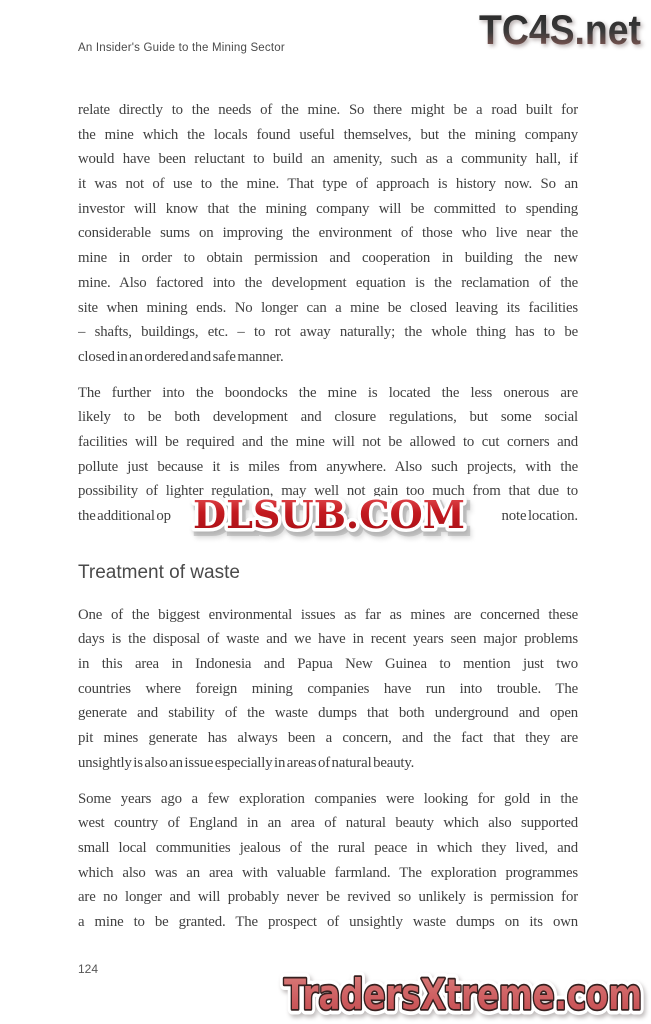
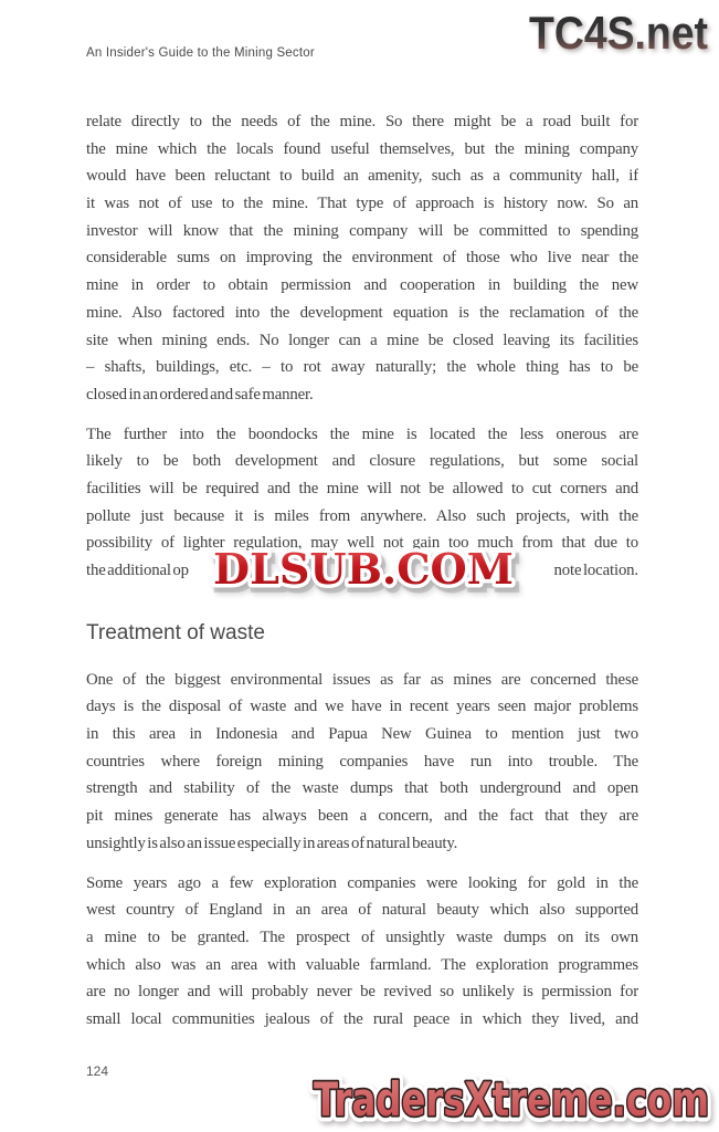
  An Insider's Guide to the Mining Sector
  TC4S.net
  relate directly to the needs of the mine. So there might be a road built for
  the mine which the locals found useful themselves, but the mining company
  would have been reluctant to build an amenity, such as a community hall, if
  it was not of use to the mine. That type of approach is history now. So an
  investor will know that the mining company will be committed to spending
  considerable sums on improving the environment of those who live near the
  mine in order to obtain permission and cooperation in building the new
  mine. Also factored into the development equation is the reclamation of the
  site when mining ends. No longer can a mine be closed leaving its facilities
  – shafts, buildings, etc. – to rot away naturally; the whole thing has to be
  closed in an ordered and safe manner.
  The further into the boondocks the mine is located the less onerous are
  likely to be both development and closure regulations, but some social
  facilities will be required and the mine will not be allowed to cut corners and
  pollute just because it is miles from anywhere. Also such projects, with the
  possibility of lighter regulation, may well not gain too much from that due to
  the additional op
  note location.
  Treatment of waste
  One of the biggest environmental issues as far as mines are concerned these
  days is the disposal of waste and we have in recent years seen major problems
  in this area in Indonesia and Papua New Guinea to mention just two
  countries where foreign mining companies have run into trouble. The
- generate and stability of the waste dumps that both underground and open
+ strength and stability of the waste dumps that both underground and open
  pit mines generate has always been a concern, and the fact that they are
  unsightly is also an issue especially in areas of natural beauty.
  Some years ago a few exploration companies were looking for gold in the
  west country of England in an area of natural beauty which also supported
- small local communities jealous of the rural peace in which they lived, and
+ a mine to be granted. The prospect of unsightly waste dumps on its own
  which also was an area with valuable farmland. The exploration programmes
  are no longer and will probably never be revived so unlikely is permission for
- a mine to be granted. The prospect of unsightly waste dumps on its own
+ small local communities jealous of the rural peace in which they lived, and
  DLSUB.COM
  124
  TradersXtreme.com
